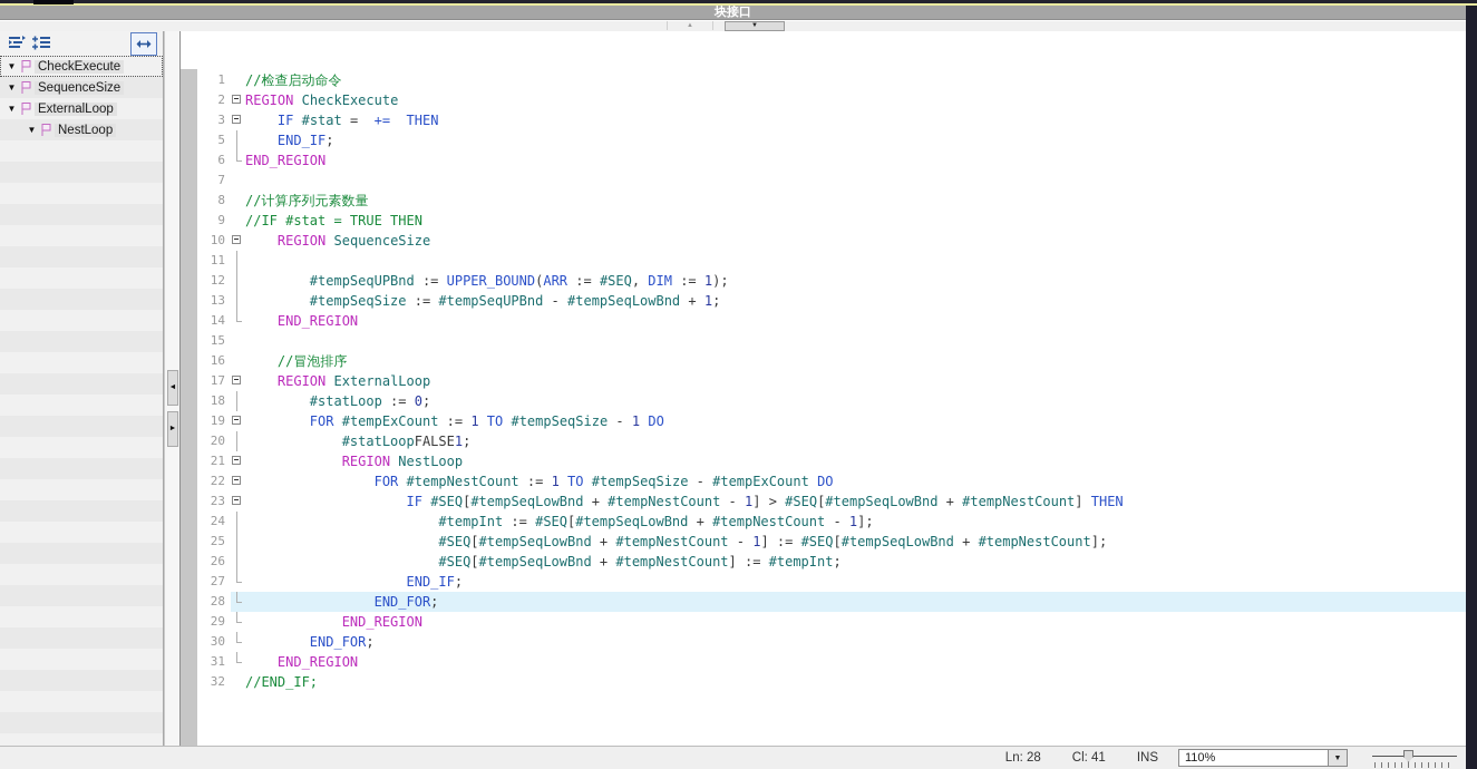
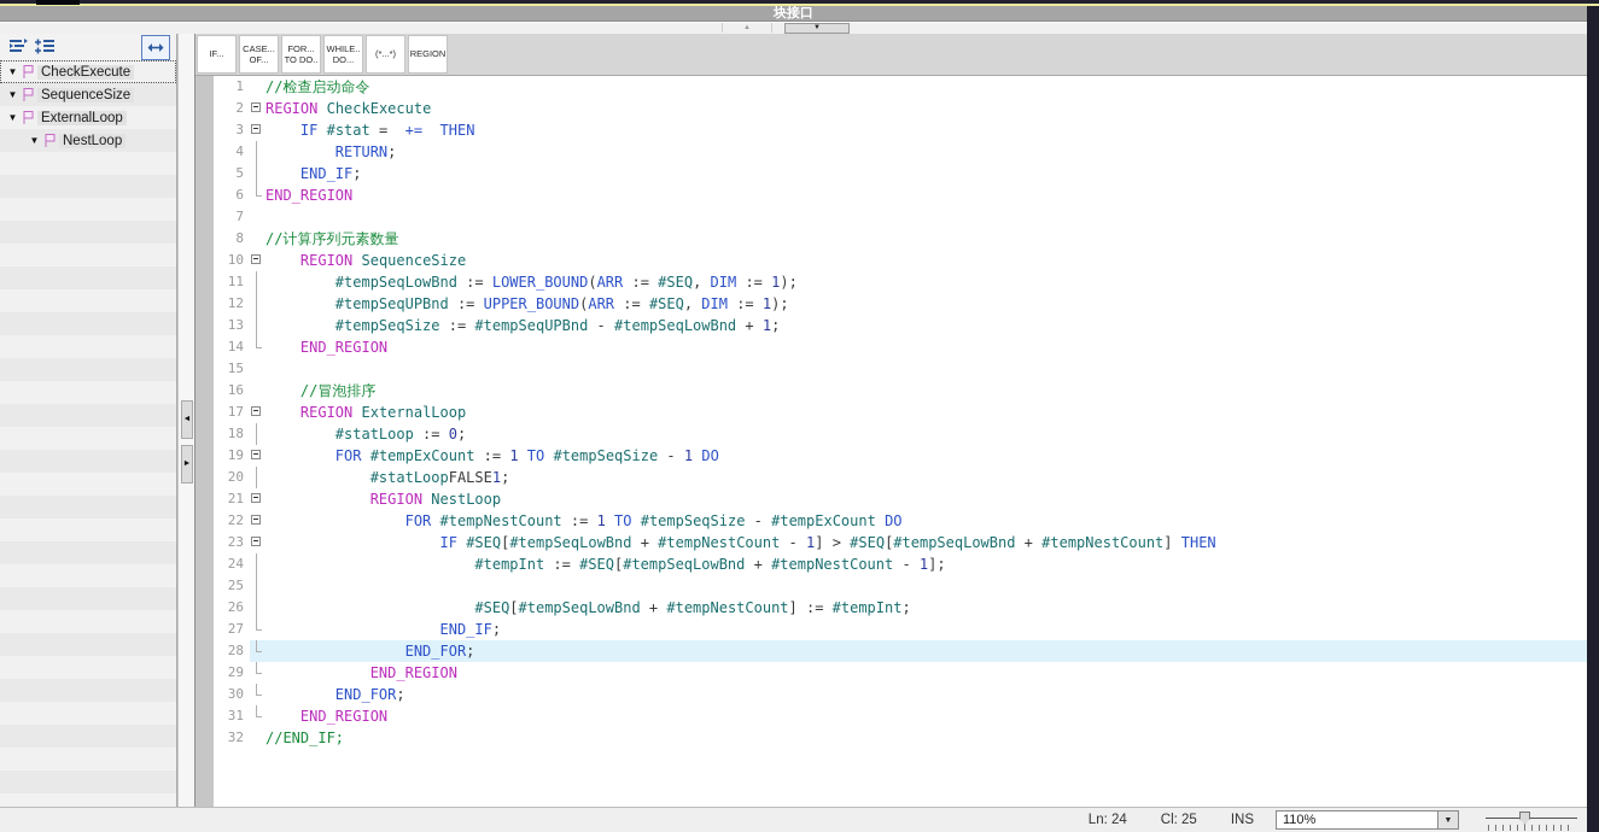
  块接口
  ▼
  CheckExecute
  ▼
  SequenceSize
  ▼
  ExternalLoop
  ▼
  NestLoop
+ IF...
+ CASE...
+ OF...
+ FOR...
+ TO DO..
+ WHILE..
+ DO...
+ (*...*)
+ REGION
  1
  //检查启动命令
  2
  REGION CheckExecute
  3
  IF #stat = += THEN
+ 4
+ RETURN;
  5
  END_IF;
  6
  END_REGION
  7
  8
  //计算序列元素数量
- 9
- //IF #stat = TRUE THEN
  10
  REGION SequenceSize
  11
+ #tempSeqLowBnd := LOWER_BOUND(ARR := #SEQ, DIM := 1);
  12
  #tempSeqUPBnd := UPPER_BOUND(ARR := #SEQ, DIM := 1);
  13
  #tempSeqSize := #tempSeqUPBnd - #tempSeqLowBnd + 1;
  14
  END_REGION
  15
  16
  //冒泡排序
  17
  REGION ExternalLoop
  18
  #statLoop := 0;
  19
  FOR #tempExCount := 1 TO #tempSeqSize - 1 DO
  20
  #statLoopFALSE1;
  21
  REGION NestLoop
  22
  FOR #tempNestCount := 1 TO #tempSeqSize - #tempExCount DO
  23
  IF #SEQ[#tempSeqLowBnd + #tempNestCount - 1] > #SEQ[#tempSeqLowBnd + #tempNestCount] THEN
  24
  #tempInt := #SEQ[#tempSeqLowBnd + #tempNestCount - 1];
  25
- #SEQ[#tempSeqLowBnd + #tempNestCount - 1] := #SEQ[#tempSeqLowBnd + #tempNestCount];
  26
  #SEQ[#tempSeqLowBnd + #tempNestCount] := #tempInt;
  27
  END_IF;
  28
  END_FOR;
  29
  END_REGION
  30
  END_FOR;
  31
  END_REGION
  32
  //END_IF;
- Ln: 28
+ Ln: 24
- Cl: 41
+ Cl: 25
  INS
  110%
